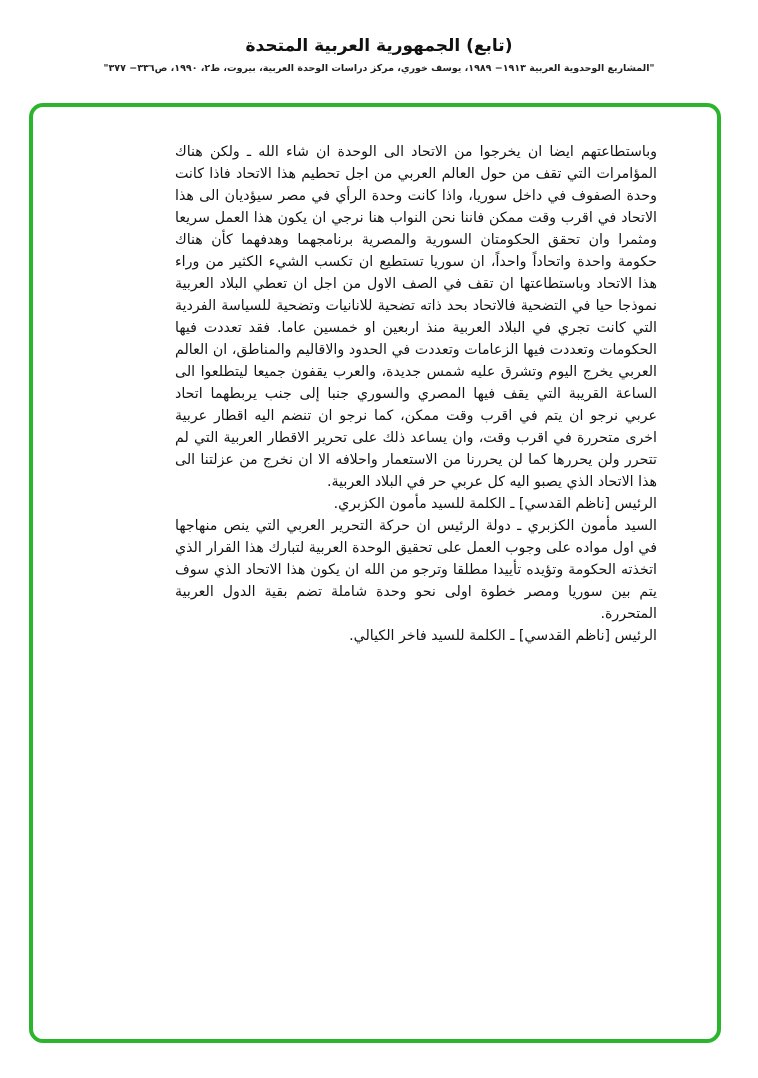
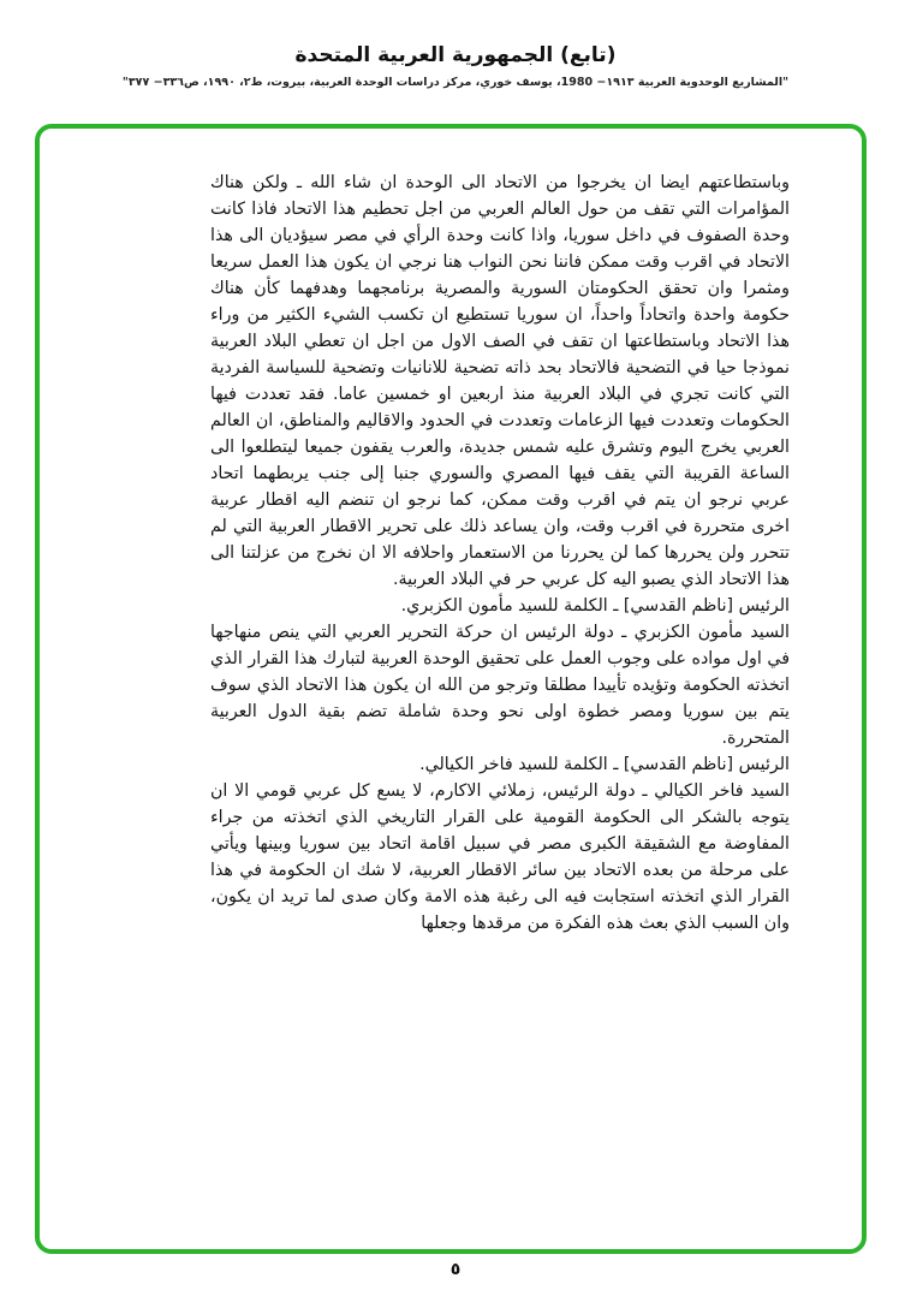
  (تابع) الجمهورية العربية المتحدة
- "المشاريع الوحدوية العربية ١٩١٣− ١٩٨٩، يوسف خوري، مركز دراسات الوحدة العربية، بيروت، ط٢، ١٩٩٠، ص٣٣٦− ٣٧٧"
+ "المشاريع الوحدوية العربية ١٩١٣− 1980، يوسف خوري، مركز دراسات الوحدة العربية، بيروت، ط٢، ١٩٩٠، ص٣٣٦− ٣٧٧"
  وباستطاعتهم ايضا ان يخرجوا من الاتحاد الى الوحدة ان شاء الله ـ ولكن هناك المؤامرات التي تقف من حول العالم العربي من اجل تحطيم هذا الاتحاد فاذا كانت وحدة الصفوف في داخل سوريا، واذا كانت وحدة الرأي في مصر سيؤديان الى هذا الاتحاد في اقرب وقت ممكن فاننا نحن النواب هنا نرجي ان يكون هذا العمل سريعا ومثمرا وان تحقق الحكومتان السورية والمصرية برنامجهما وهدفهما كأن هناك حكومة واحدة واتحاداً واحداً، ان سوريا تستطيع ان تكسب الشيء الكثير من وراء هذا الاتحاد وباستطاعتها ان تقف في الصف الاول من اجل ان تعطي البلاد العربية نموذجا حيا في التضحية فالاتحاد بحد ذاته تضحية للانانيات وتضحية للسياسة الفردية التي كانت تجري في البلاد العربية منذ اربعين او خمسين عاما. فقد تعددت فيها الحكومات وتعددت فيها الزعامات وتعددت في الحدود والاقاليم والمناطق، ان العالم العربي يخرج اليوم وتشرق عليه شمس جديدة، والعرب يقفون جميعا ليتطلعوا الى الساعة القريبة التي يقف فيها المصري والسوري جنبا إلى جنب يربطهما اتحاد عربي نرجو ان يتم في اقرب وقت ممكن، كما نرجو ان تنضم اليه اقطار عربية اخرى متحررة في اقرب وقت، وان يساعد ذلك على تحرير الاقطار العربية التي لم تتحرر ولن يحررها كما لن يحررنا من الاستعمار واحلافه الا ان نخرج من عزلتنا الى هذا الاتحاد الذي يصبو اليه كل عربي حر في البلاد العربية.
  الرئيس [ناظم القدسي] ـ الكلمة للسيد مأمون الكزبري.
  السيد مأمون الكزبري ـ دولة الرئيس ان حركة التحرير العربي التي ينص منهاجها في اول مواده على وجوب العمل على تحقيق الوحدة العربية لتبارك هذا القرار الذي اتخذته الحكومة وتؤيده تأييدا مطلقا وترجو من الله ان يكون هذا الاتحاد الذي سوف يتم بين سوريا ومصر خطوة اولى نحو وحدة شاملة تضم بقية الدول العربية المتحررة.
  الرئيس [ناظم القدسي] ـ الكلمة للسيد فاخر الكيالي.
+ السيد فاخر الكيالي ـ دولة الرئيس، زملائي الاكارم، لا يسع كل عربي قومي الا ان يتوجه بالشكر الى الحكومة القومية على القرار التاريخي الذي اتخذته من جراء المفاوضة مع الشقيقة الكبرى مصر في سبيل اقامة اتحاد بين سوريا وبينها ويأتي على مرحلة من بعده الاتحاد بين سائر الاقطار العربية، لا شك ان الحكومة في هذا القرار الذي اتخذته استجابت فيه الى رغبة هذه الامة وكان صدى لما تريد ان يكون، وان السبب الذي بعث هذه الفكرة من مرقدها وجعلها
+ ٥
